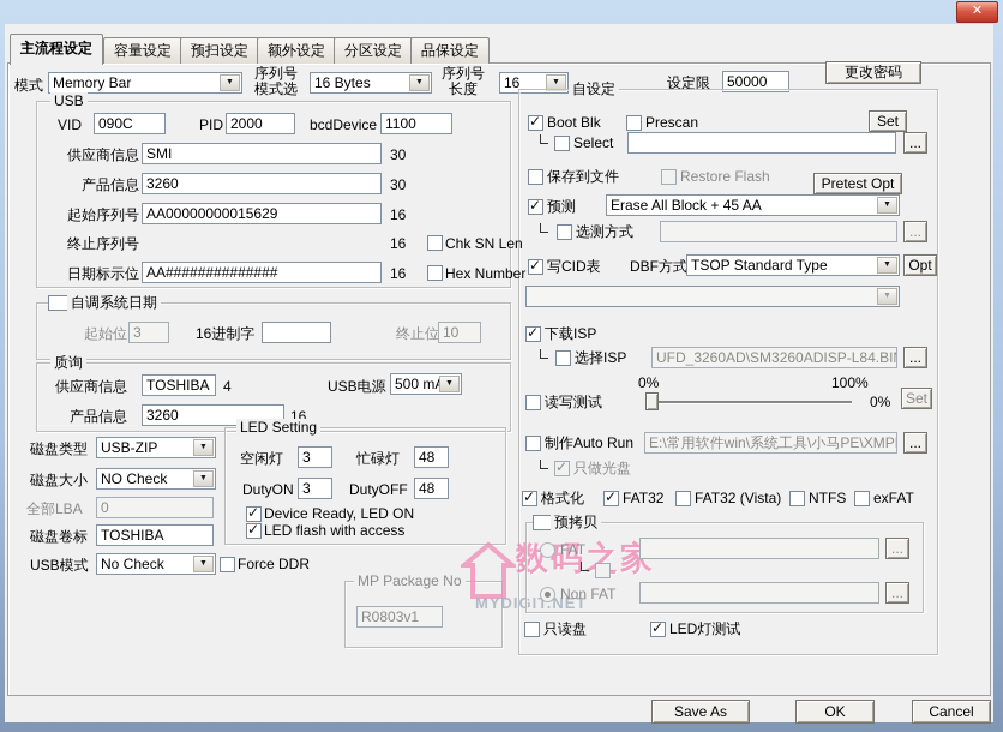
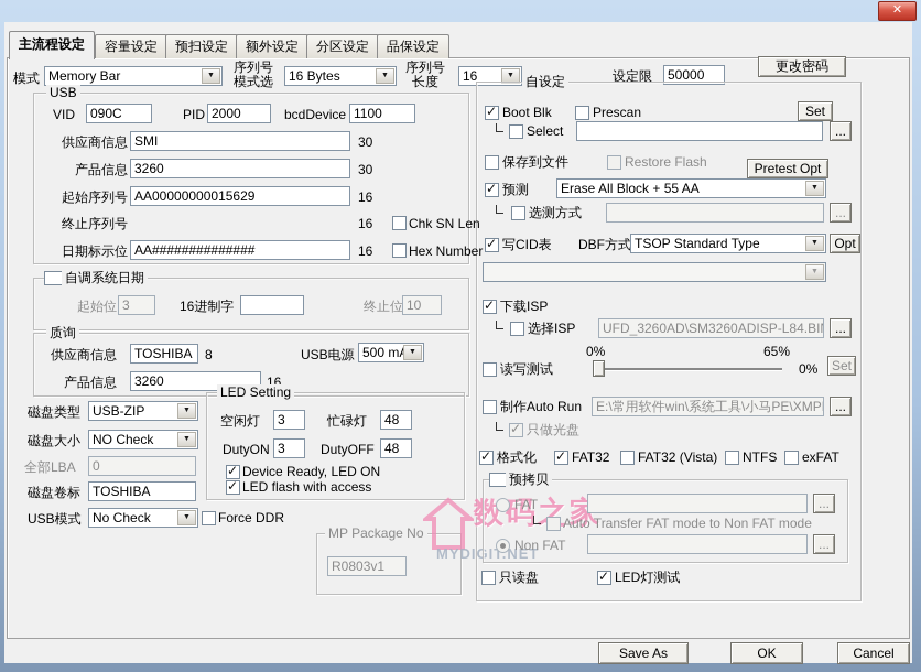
  ✕
  主流程设定
  容量设定
  预扫设定
  额外设定
  分区设定
  品保设定
  模式
  Memory Bar
  序列号
  模式选
  16 Bytes
  序列号
  长度
  16
  设定限
  50000
  更改密码
  自设定
  USB
  VID
  090C
  PID
  2000
  bcdDevice
  1100
  供应商信息
  SMI
  30
  产品信息
  3260
  30
  起始序列号
  AA00000000015629
  16
  终止序列号
  16
  Chk SN Len
  日期标示位
  AA##############
  16
  Hex Number
  自调系统日期
  起始位
  3
  16进制字
  终止位
  10
  质询
  供应商信息
  TOSHIBA
- 4
+ 8
  USB电源
  500 m
  产品信息
  3260
  16
  磁盘类型
  USB-ZIP
  磁盘大小
  NO Check
  全部LBA
  0
  磁盘卷标
  TOSHIBA
  USB模式
  No Check
  Force DDR
  LED Setting
  空闲灯
  3
  忙碌灯
  48
  DutyON
  3
  DutyOFF
  48
  Device Ready, LED ON
  LED flash with access
  MP Package No
  R0803v1
  数码之家
  MYDIGIT.NET
  Boot Blk
  Prescan
  Set
  Select
  ...
  保存到文件
  Restore Flash
  Pretest Opt
  预测
- Erase All Block + 45 AA
+ Erase All Block + 55 AA
  选测方式
  ...
  写CID表
  DBF方式
  TSOP Standard Type
  Opt
  下载ISP
  选择ISP
  UFD_3260AD\SM3260ADISP-L84.BI
  ...
  读写测试
  0%
- 100%
+ 65%
  0%
  Set
  制作Auto Run
  E:\常用软件win\系统工具\小马PE\XMP
  ...
  只做光盘
  格式化
  FAT32
  FAT32 (Vista)
  NTFS
  exFAT
  预拷贝
  FAT
  ...
+ Auto Transfer FAT mode to Non FAT mode
  Non FAT
  ...
  只读盘
  LED灯测试
  Save As
  OK
  Cancel
